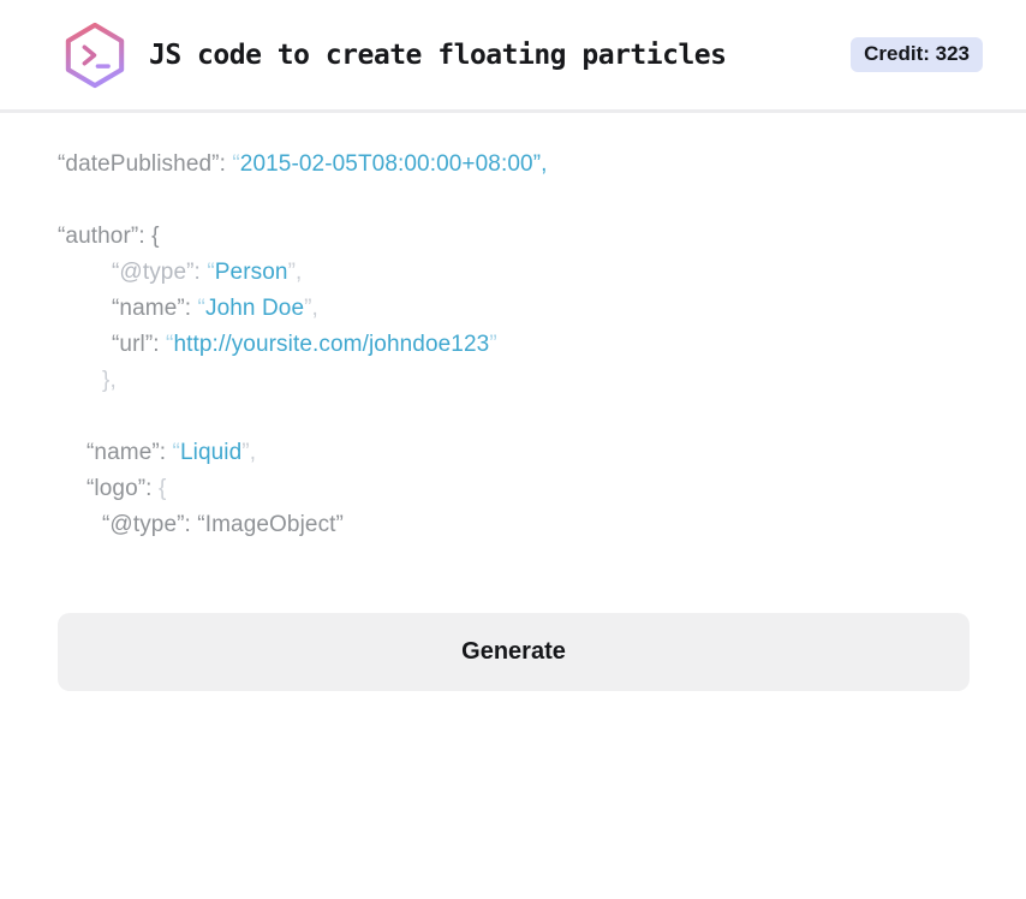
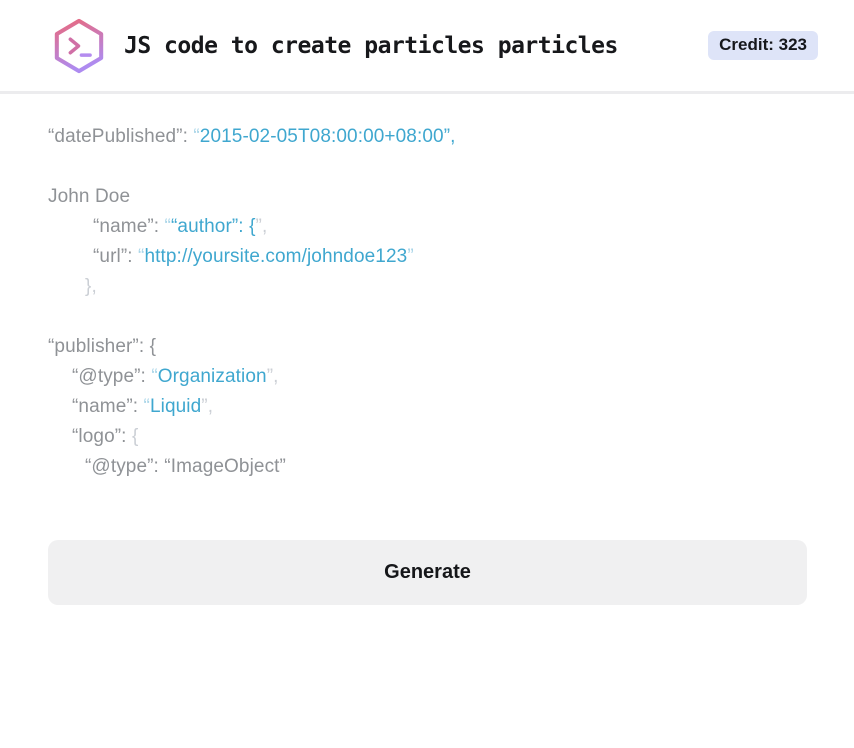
- JS code to create floating particles
+ JS code to create particles particles
  Credit: 323
  “datePublished”: “2015-02-05T08:00:00+08:00”,
- “author”: {
+ John Doe
- “@type”: “Person”,
- “name”: “John Doe”,
+ “name”: ““author”: {”,
  “url”: “http://yoursite.com/johndoe123”
  },
+ “publisher”: {
+ “@type”: “Organization”,
  “name”: “Liquid”,
  “logo”: {
  “@type”: “ImageObject”
  Generate
